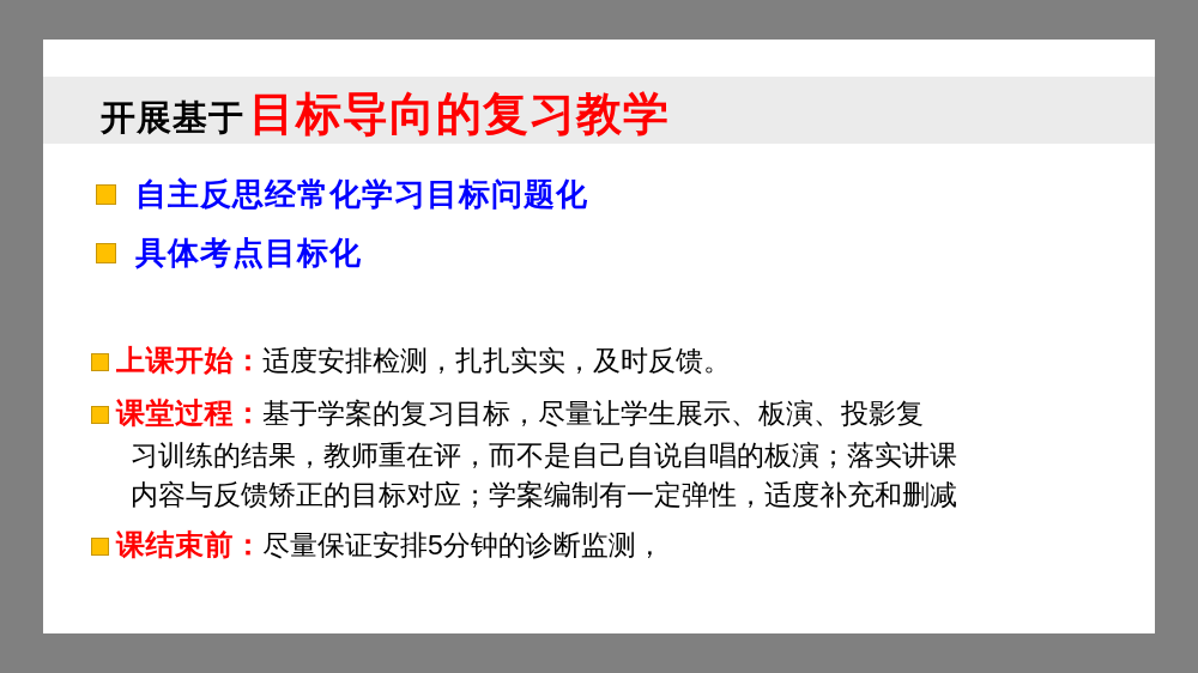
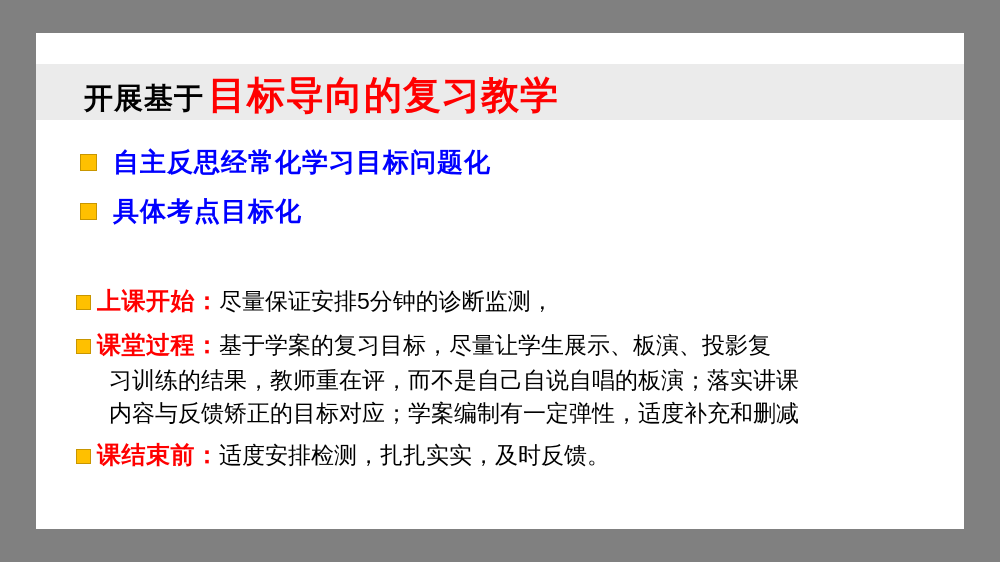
  开展基于
  目标导向的复习教学
  自主反思经常化
  学习目标问题化
  具体考点目标化
- 上课开始：适度安排检测，扎扎实实，及时反馈。
+ 上课开始：尽量保证安排5分钟的诊断监测，
  课堂过程：基于学案的复习目标，尽量让学生展示、板演、投影复
  习训练的结果，教师重在评，而不是自己自说自唱的板演；落实讲课
  内容与反馈矫正的目标对应；学案编制有一定弹性，适度补充和删减
- 课结束前：尽量保证安排5分钟的诊断监测，
+ 课结束前：适度安排检测，扎扎实实，及时反馈。
